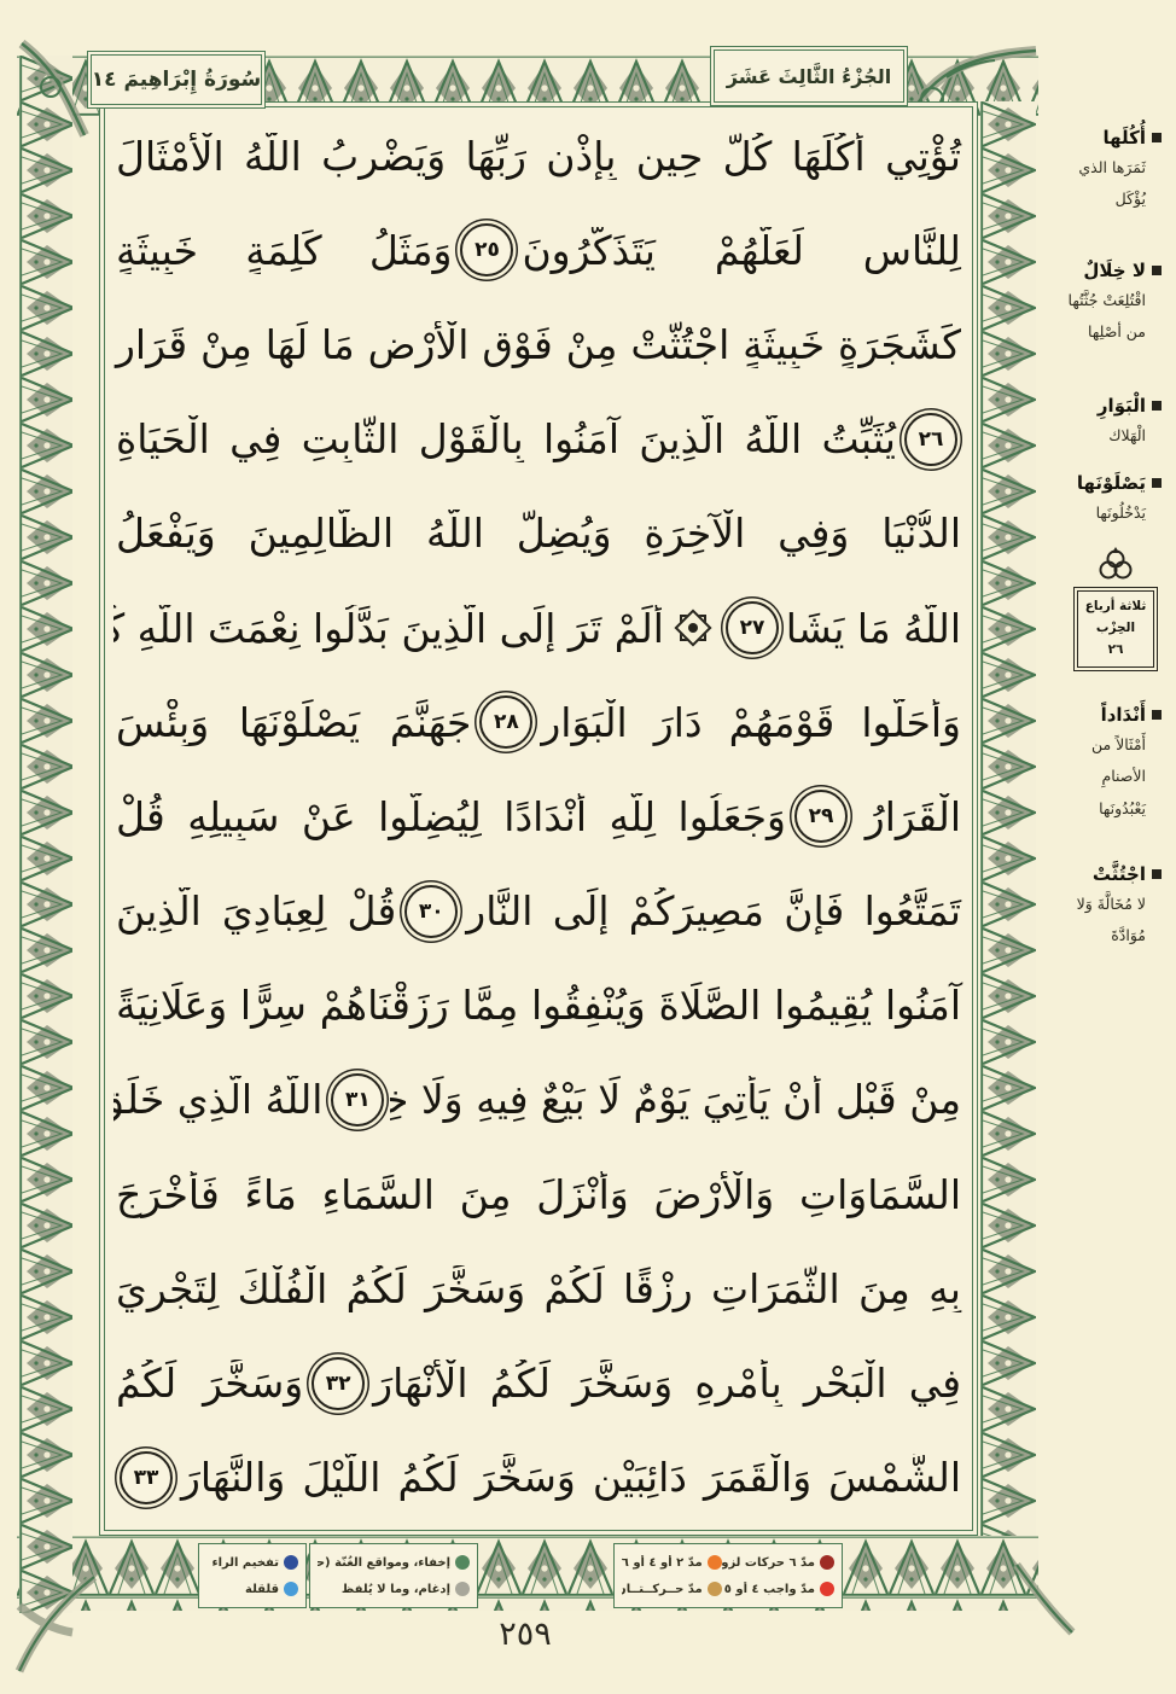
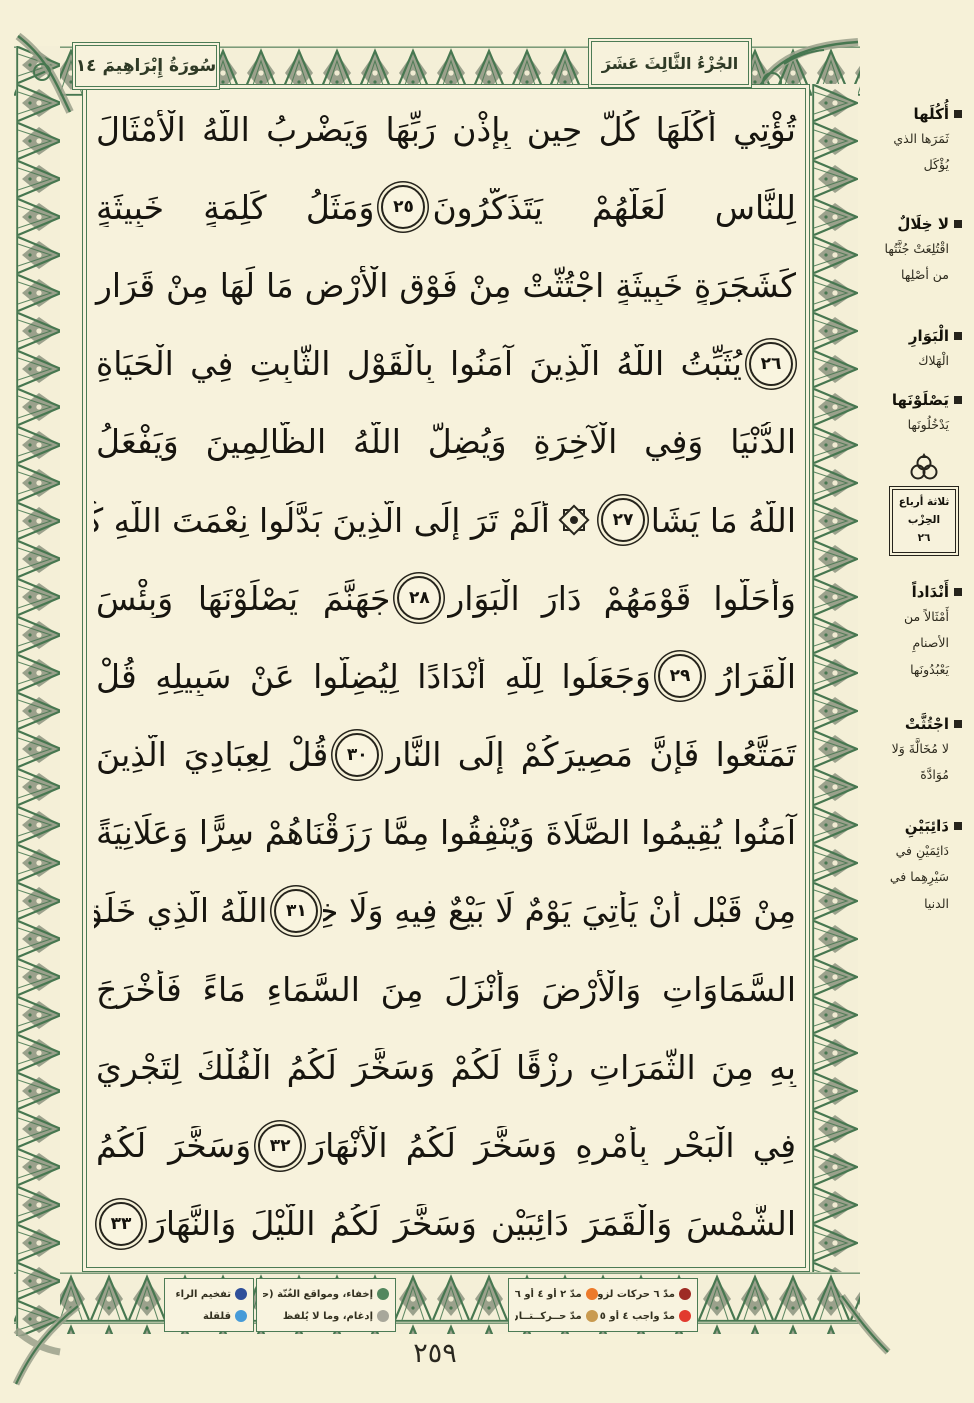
  سُورَةُ إِبْرَاهِيمَ ١٤
  الجُزْءُ الثَّالِثَ عَشَرَ
  تُؤْتِي أُكُلَهَا كُلَّ حِينٍ بِإِذْنِ رَبِّهَا وَيَضْرِبُ اللَّهُ الْأَمْثَالَ
  لِلنَّاسِ لَعَلَّهُمْ يَتَذَكَّرُونَ
  ٢٥
  وَمَثَلُ كَلِمَةٍ خَبِيثَةٍ
  كَشَجَرَةٍ خَبِيثَةٍ اجْتُثَّتْ مِنْ فَوْقِ الْأَرْضِ مَا لَهَا مِنْ قَرَارٍ
  ٢٦
  يُثَبِّتُ اللَّهُ الَّذِينَ آمَنُوا بِالْقَوْلِ الثَّابِتِ فِي الْحَيَاةِ
  الدُّنْيَا وَفِي الْآخِرَةِ وَيُضِلُّ اللَّهُ الظَّالِمِينَ وَيَفْعَلُ
  اللَّهُ مَا يَشَا
  ٢٧
  أَلَمْ تَرَ إِلَى الَّذِينَ بَدَّلُوا نِعْمَتَ اللَّهِ كُ
  وَأَحَلُّوا قَوْمَهُمْ دَارَ الْبَوَارِ
  ٢٨
  جَهَنَّمَ يَصْلَوْنَهَا وَبِئْسَ
  الْقَرَارُ
  ٢٩
  وَجَعَلُوا لِلَّهِ أَنْدَادًا لِيُضِلُّوا عَنْ سَبِيلِهِ قُلْ
  تَمَتَّعُوا فَإِنَّ مَصِيرَكُمْ إِلَى النَّارِ
  ٣٠
  قُلْ لِعِبَادِيَ الَّذِينَ
  آمَنُوا يُقِيمُوا الصَّلَاةَ وَيُنْفِقُوا مِمَّا رَزَقْنَاهُمْ سِرًّا وَعَلَانِيَةً
  مِنْ قَبْلِ أَنْ يَأْتِيَ يَوْمٌ لَا بَيْعٌ فِيهِ وَلَا خِ
  ٣١
  اللَّهُ الَّذِي خَلَ
  السَّمَاوَاتِ وَالْأَرْضَ وَأَنْزَلَ مِنَ السَّمَاءِ مَاءً فَأَخْرَجَ
  بِهِ مِنَ الثَّمَرَاتِ رِزْقًا لَكُمْ وَسَخَّرَ لَكُمُ الْفُلْكَ لِتَجْرِيَ
  فِي الْبَحْرِ بِأَمْرِهِ وَسَخَّرَ لَكُمُ الْأَنْهَارَ
  ٣٢
  وَسَخَّرَ لَكُمُ
  الشَّمْسَ وَالْقَمَرَ دَائِبَيْنِ وَسَخَّرَ لَكُمُ اللَّيْلَ وَالنَّهَارَ
  ٣٣
  ثلاثة أرباع
  الحِزْب
  ٢٦
  أُكُلَها
  ثَمَرَها الذي يُؤْكَل
  لا خِلَالٌ
  اقْتُلِعَتْ جُثَّتُها من أصْلِها
  الْبَوَارِ
  الْهَلاك
  يَصْلَوْنَها
  يَدْخُلُونَها
  أَنْدَاداً
  أَمْثَالاً من الأصنامِ يَعْبُدُونَها
  اجْتُثَّتْ
  لا مُخَالَّةَ وَلا مُوَادَّةَ
+ دَائِبَيْنِ
+ دَائِمَيْنِ في سَيْرِهِما في الدنيا
  مدّ ٦ حركات لزو
  مدّ حــركــتــان
  إخفاء، ومواقع الغُنّة (ح
  إدغام، وما لا يُلفظ
  تفخيم الراء
  قلقلة
  ٢٥٩
